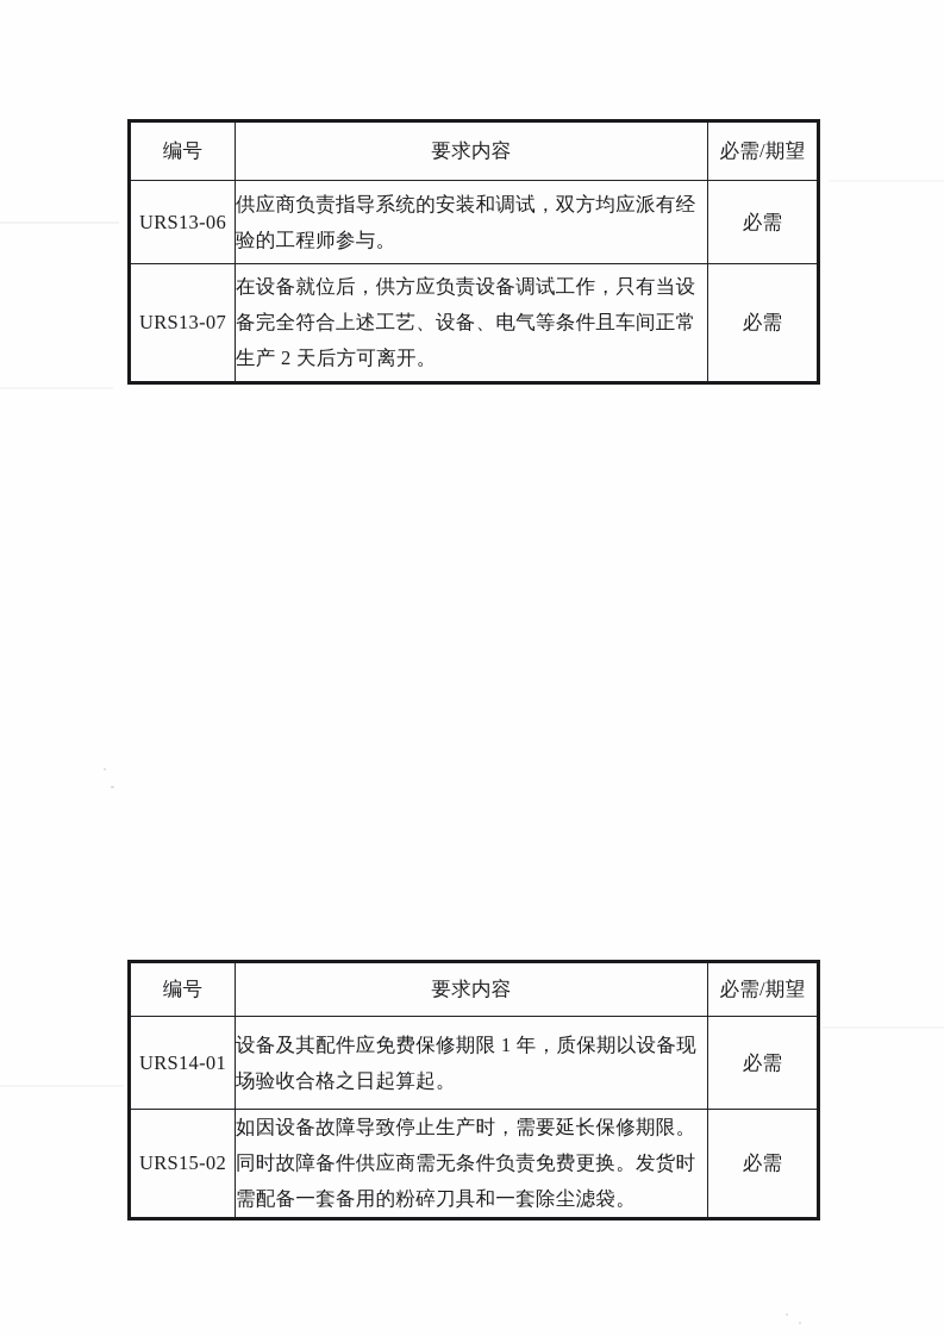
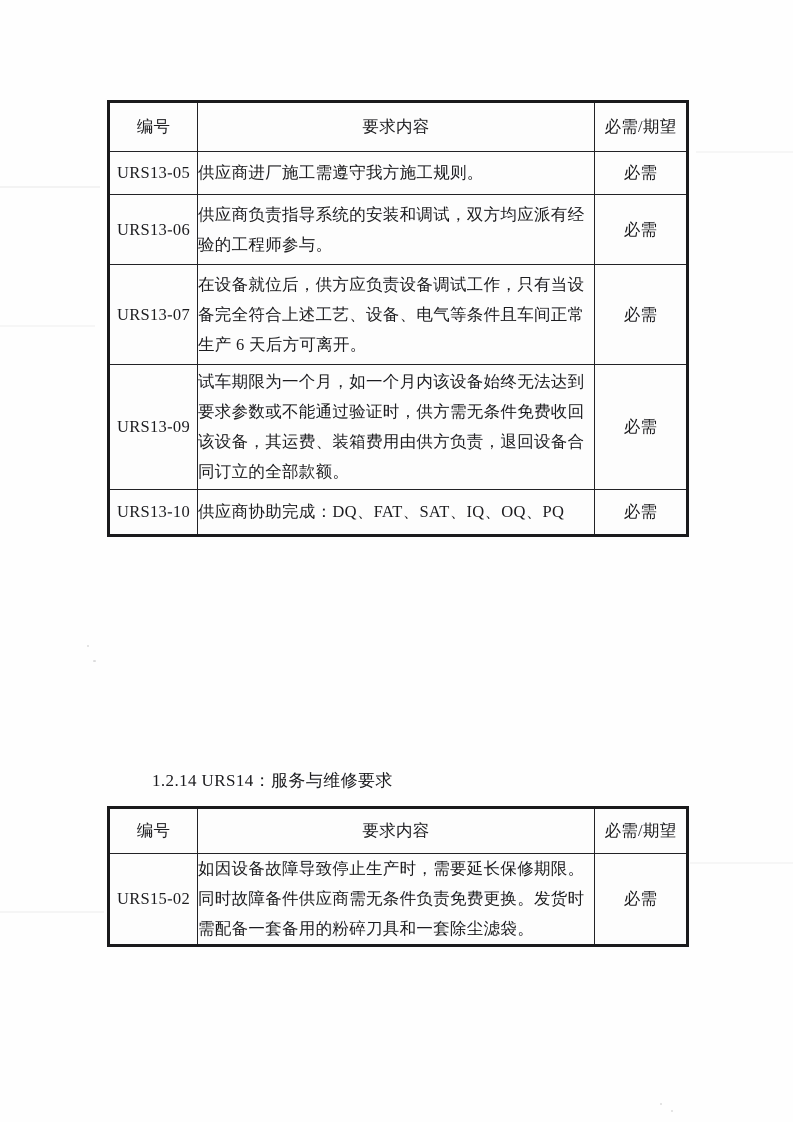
  编号	要求内容	必需/期望
+ URS13-05	供应商进厂施工需遵守我方施工规则。	必需
  URS13-06	供应商负责指导系统的安装和调试，双方均应派有经验的工程师参与。	必需
- URS13-07	在设备就位后，供方应负责设备调试工作，只有当设备完全符合上述工艺、设备、电气等条件且车间正常生产 2 天后方可离开。	必需
+ URS13-07	在设备就位后，供方应负责设备调试工作，只有当设备完全符合上述工艺、设备、电气等条件且车间正常生产 6 天后方可离开。	必需
+ URS13-09	试车期限为一个月，如一个月内该设备始终无法达到要求参数或不能通过验证时，供方需无条件免费收回该设备，其运费、装箱费用由供方负责，退回设备合同订立的全部款额。	必需
+ URS13-10	供应商协助完成：DQ、FAT、SAT、IQ、OQ、PQ	必需
+ 1.2.14 URS14：服务与维修要求
  编号	要求内容	必需/期望
- URS14-01	设备及其配件应免费保修期限 1 年，质保期以设备现场验收合格之日起算起。	必需
  URS15-02	如因设备故障导致停止生产时，需要延长保修期限。同时故障备件供应商需无条件负责免费更换。发货时需配备一套备用的粉碎刀具和一套除尘滤袋。	必需
